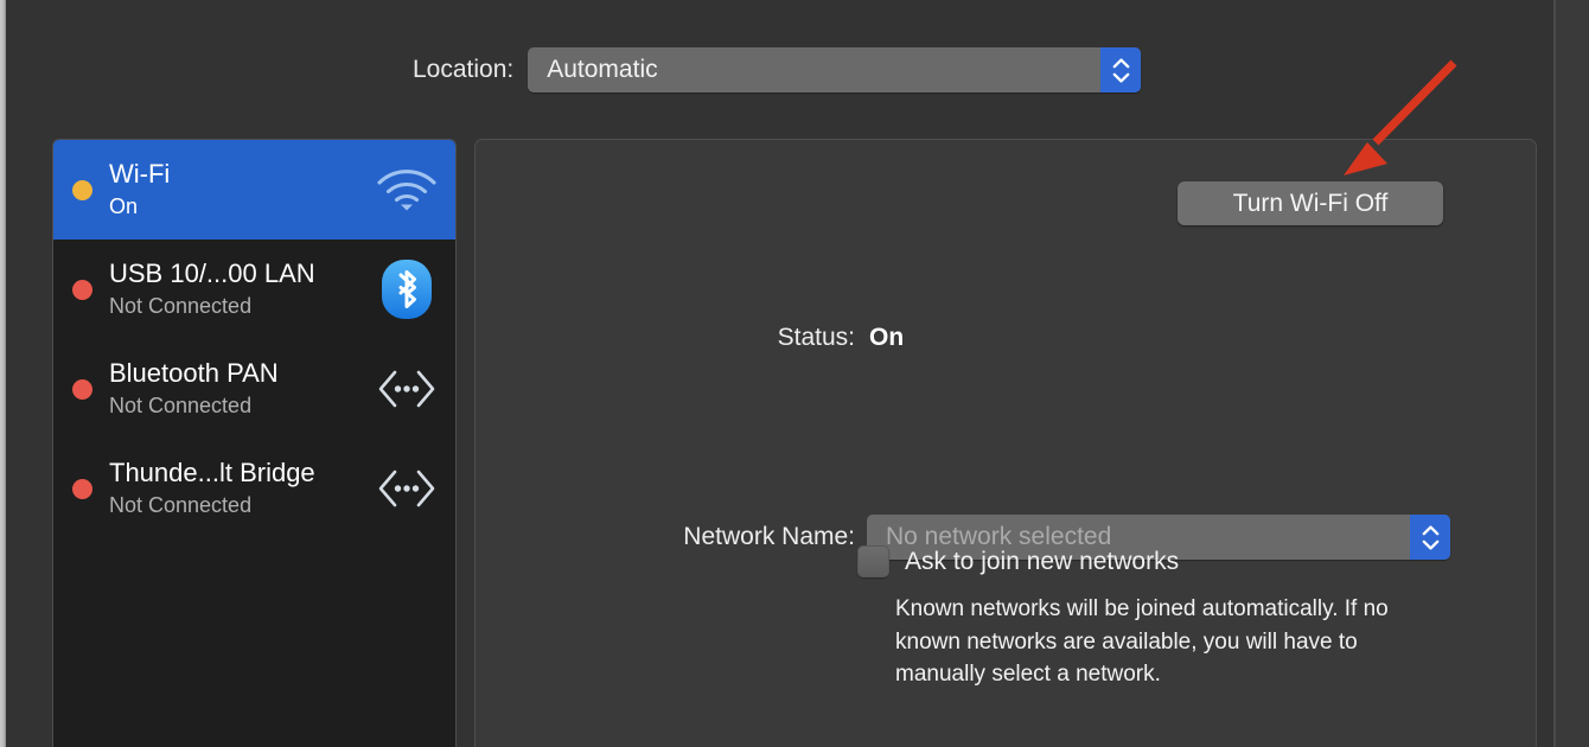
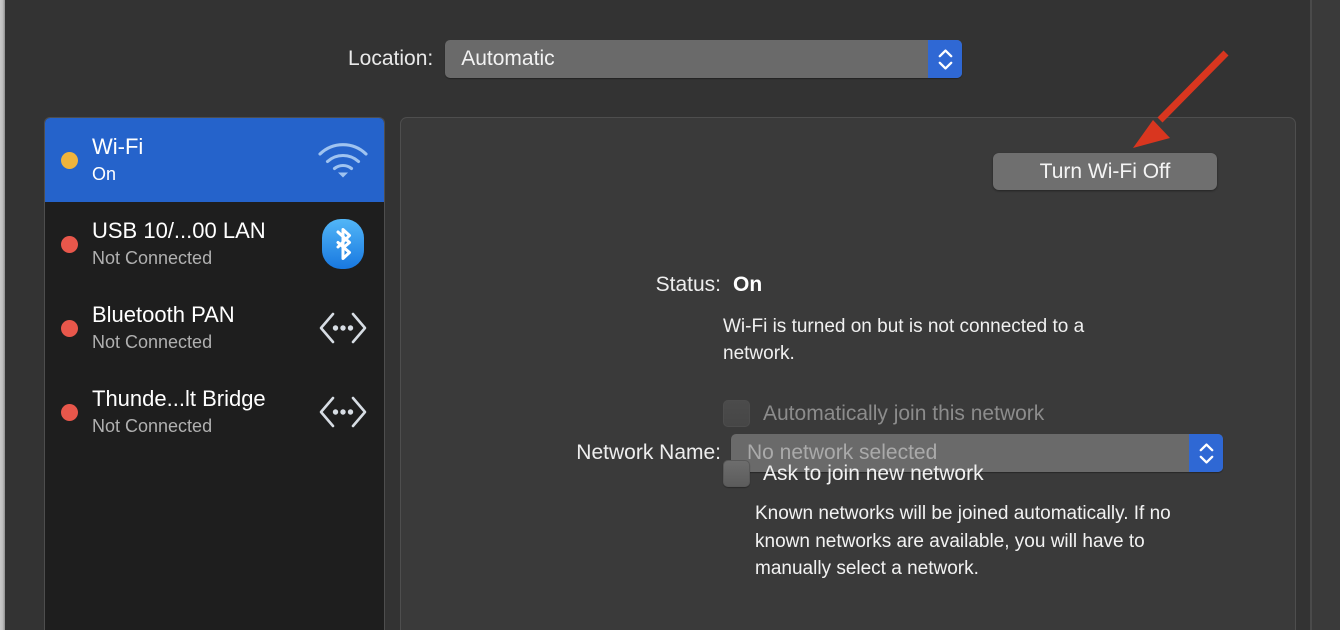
  Location:
  Automatic
  Wi-Fi
  On
  USB 10/...00 LAN
  Not Connected
  Bluetooth PAN
  Not Connected
  Thunde...lt Bridge
  Not Connected
  Status:
  On
  Turn Wi-Fi Off
+ Wi-Fi is turned on but is not connected to a network.
  Network Name:
  No network selected
+ Automatically join this network
- Ask to join new networks
+ Ask to join new network
  Known networks will be joined automatically. If no known networks are available, you will have to manually select a network.
